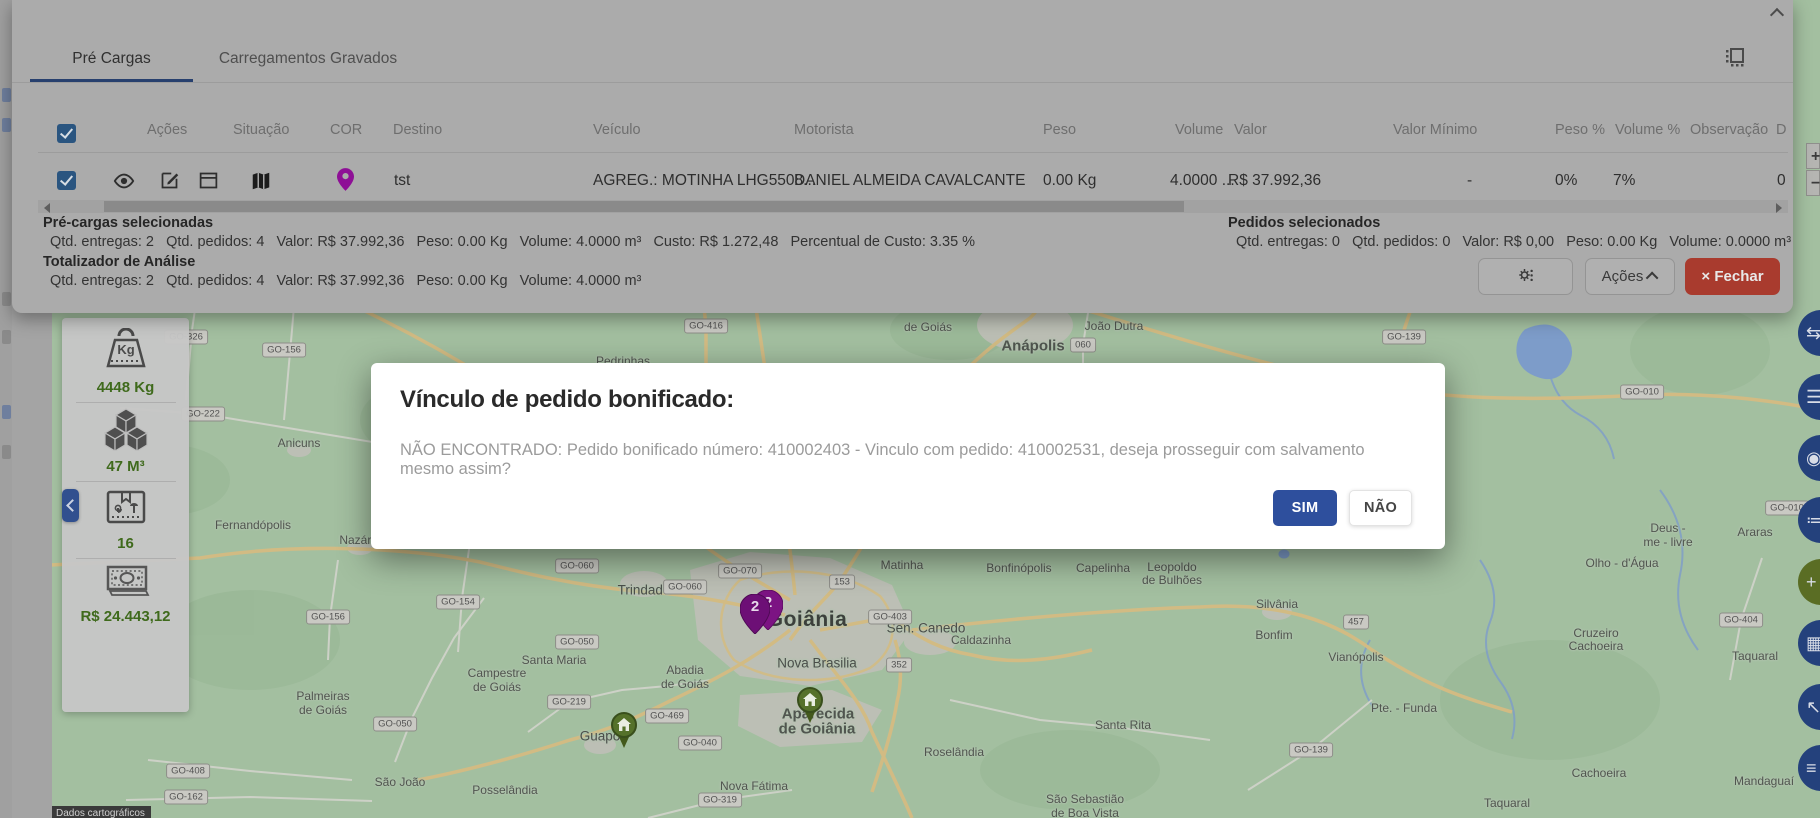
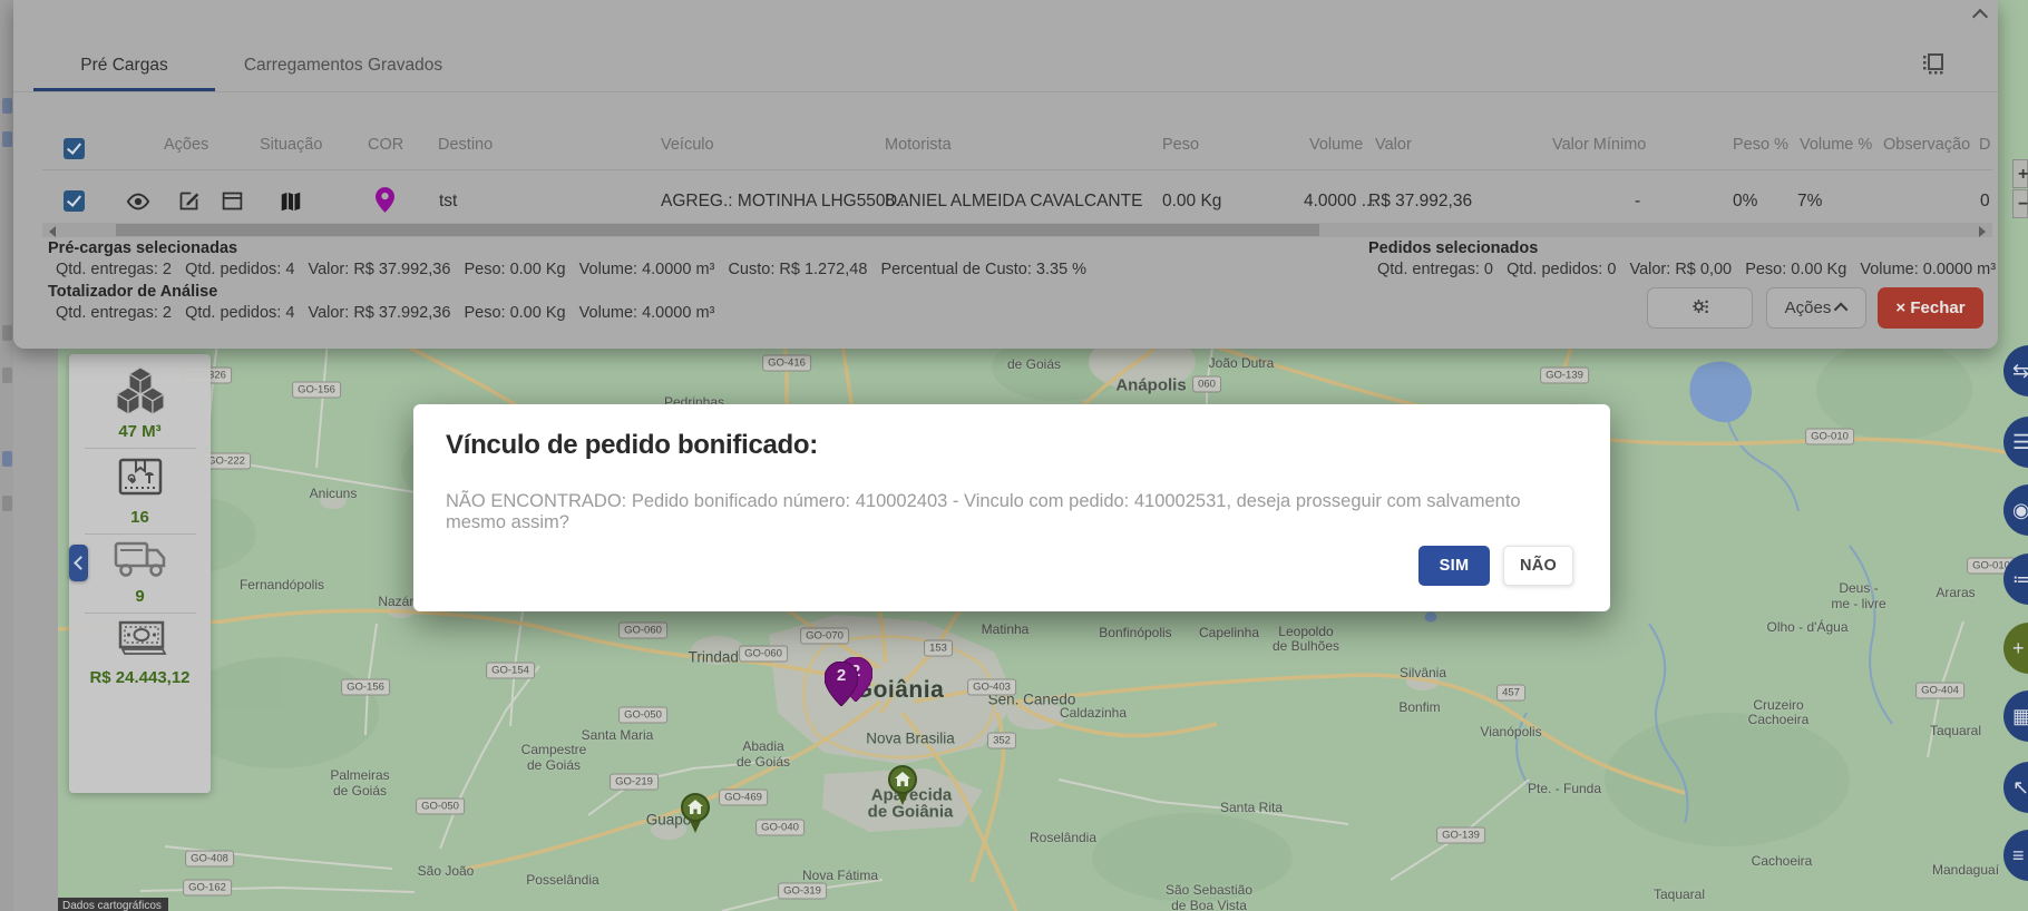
  oiânia
  Nova Brasilia
  Apaecida
  de Goiânia
  Sen. Canedo
  Anápolis
  João Dutra
  de Goiás
  Pedrinhas
  Anicuns
  Nazár
  Fernandópolis
  Trindad
  Santa Maria
  Campestre
  de Goiás
  Abadia
  de Goiás
  Palmeiras
  de Goiás
  Guapó
  São João
  Posselândia
  Nova Fátima
  Matinha
  Bonfinópolis
  Capelinha
  Leopoldo
  de Bulhões
  Caldazinha
  Santa Rita
  Roselândia
  Silvânia
  Bonfim
  Vianópolis
  Cruzeiro
  Cachoeira
  Taquaral
  Olho - d'Água
  Deus -
  me - livre
  Araras
  Pte. - Funda
  Cachoeira
  Mandaguaí
  Taquaral
  São Sebastião
  de Boa Vista
  GO-416
  GO-156
  GO-156
  GO-222
  GO-139
  060
  GO-010
  GO-01
  GO-060
  GO-060
  GO-070
  153
  GO-403
  352
  457
  GO-139
  GO-154
  GO-050
  GO-050
  GO-219
  GO-469
  GO-040
  GO-408
  GO-162
  GO-319
  GO-404
  2
  +
  −
  Dados cartográficos
- Kg
- 4448 Kg
  47 M³
  16
+ 9
  R$ 24.443,12
  ⇆
  ☰
  ◉
  ≔
  +
  ▦
  ↖
  ≡
  Pré Cargas
  Carregamentos Gravados
  Ações
  Situação
  COR
  Destino
  Veículo
  Motorista
  Peso
  Volume
  Valor
  Valor Mínimo
  Peso %
  Volume %
  Observação
  D
  tst
  AGREG.: MOTINHA LHG5508...
  DANIEL ALMEIDA CAVALCANTE
  0.00 Kg
  4.0000 ...
  R$ 37.992,36
  -
  0%
  7%
  0
  Pré-cargas selecionadas
  Qtd. entregas: 2 Qtd. pedidos: 4 Valor: R$ 37.992,36 Peso: 0.00 Kg Volume: 4.0000 m³ Custo: R$ 1.272,48 Percentual de Custo: 3.35 %
  Pedidos selecionados
  Qtd. entregas: 0 Qtd. pedidos: 0 Valor: R$ 0,00 Peso: 0.00 Kg Volume: 0.0000 m³
  Totalizador de Análise
  Qtd. entregas: 2 Qtd. pedidos: 4 Valor: R$ 37.992,36 Peso: 0.00 Kg Volume: 4.0000 m³
  Ações
  × Fechar
  Vínculo de pedido bonificado:
  NÃO ENCONTRADO: Pedido bonificado número: 410002403 - Vinculo com pedido: 410002531, deseja prosseguir com salvamento mesmo assim?
  SIM
  NÃO
